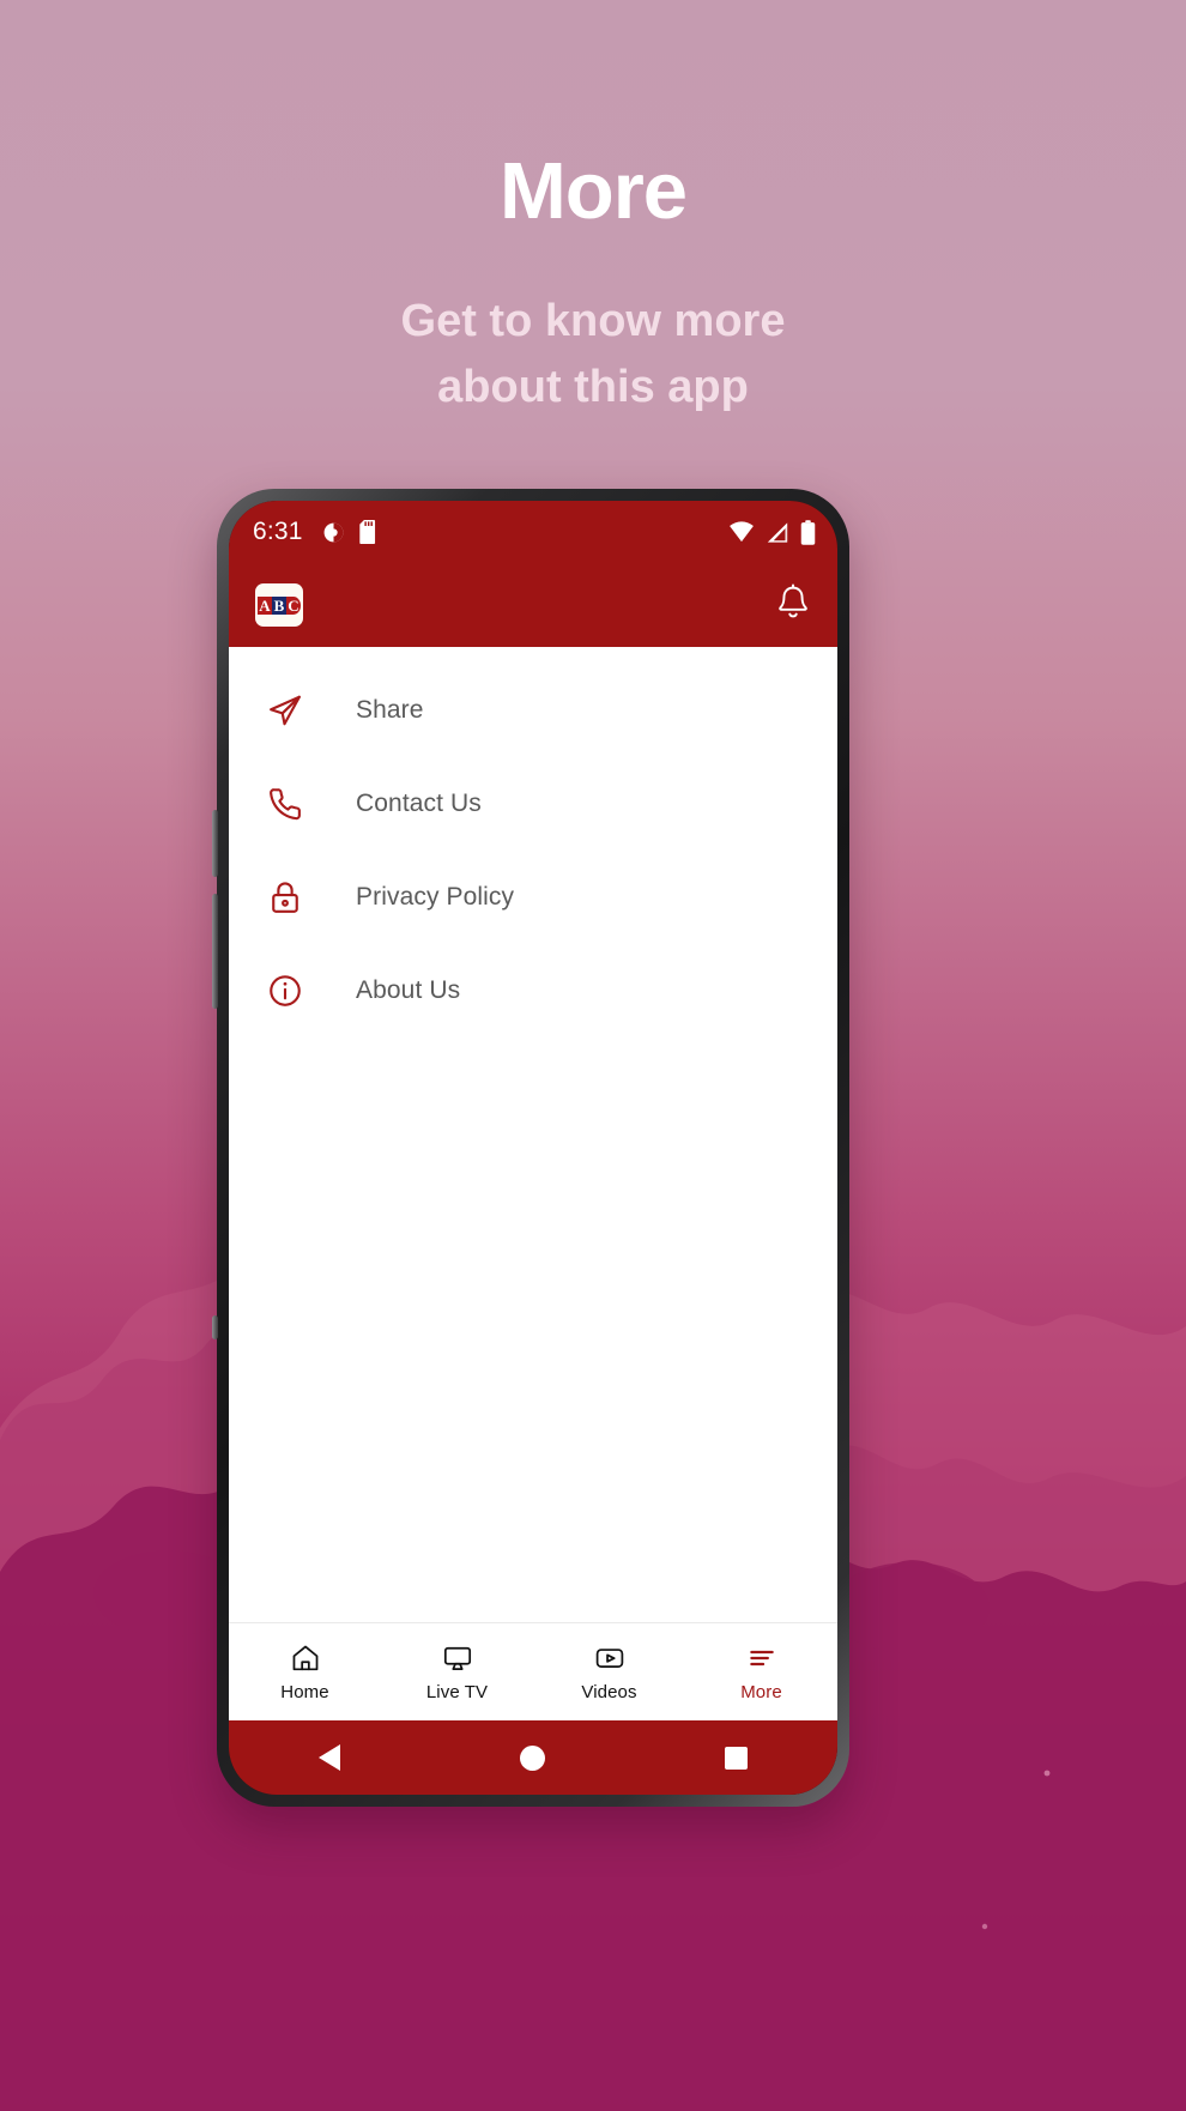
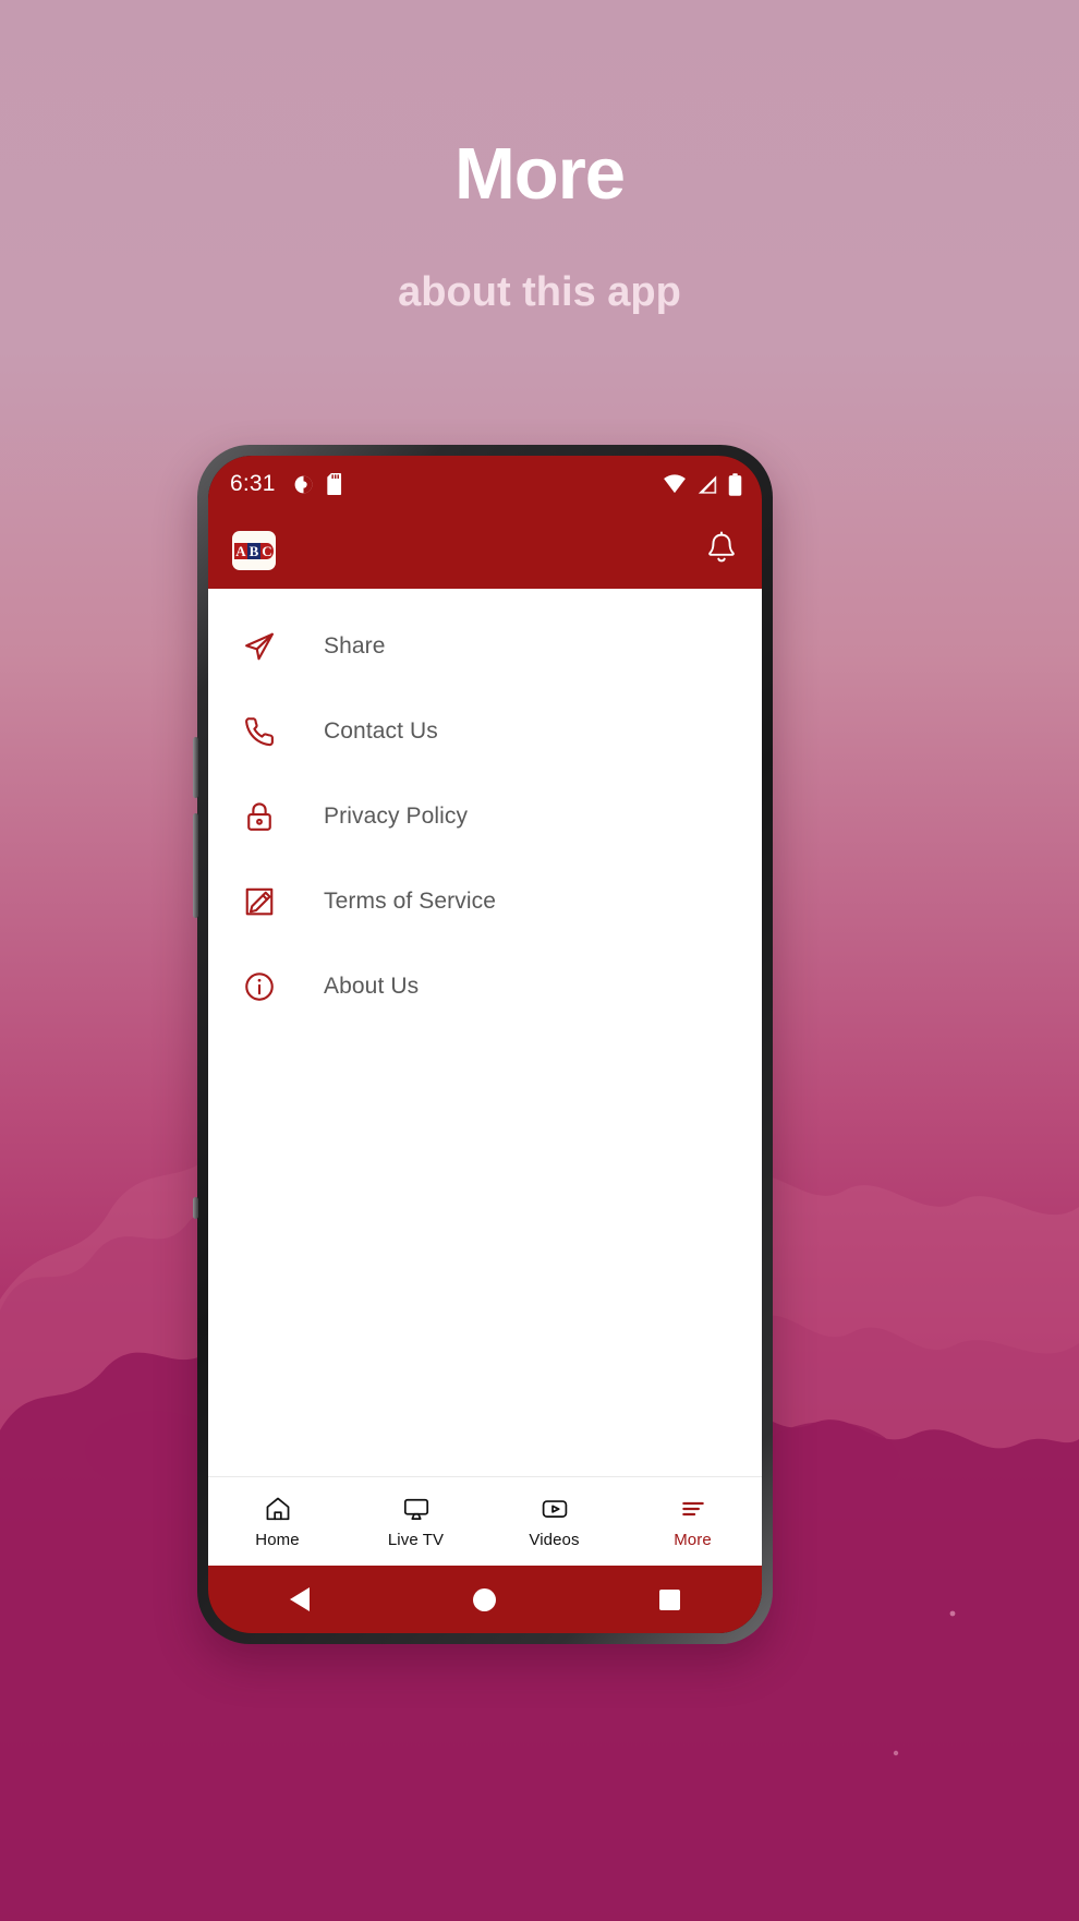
  More
- Get to know more
  about this app
  6:31
  A
  B
  C
  Share
  Contact Us
  Privacy Policy
+ Terms of Service
  About Us
  Home
  Live TV
  Videos
  More
